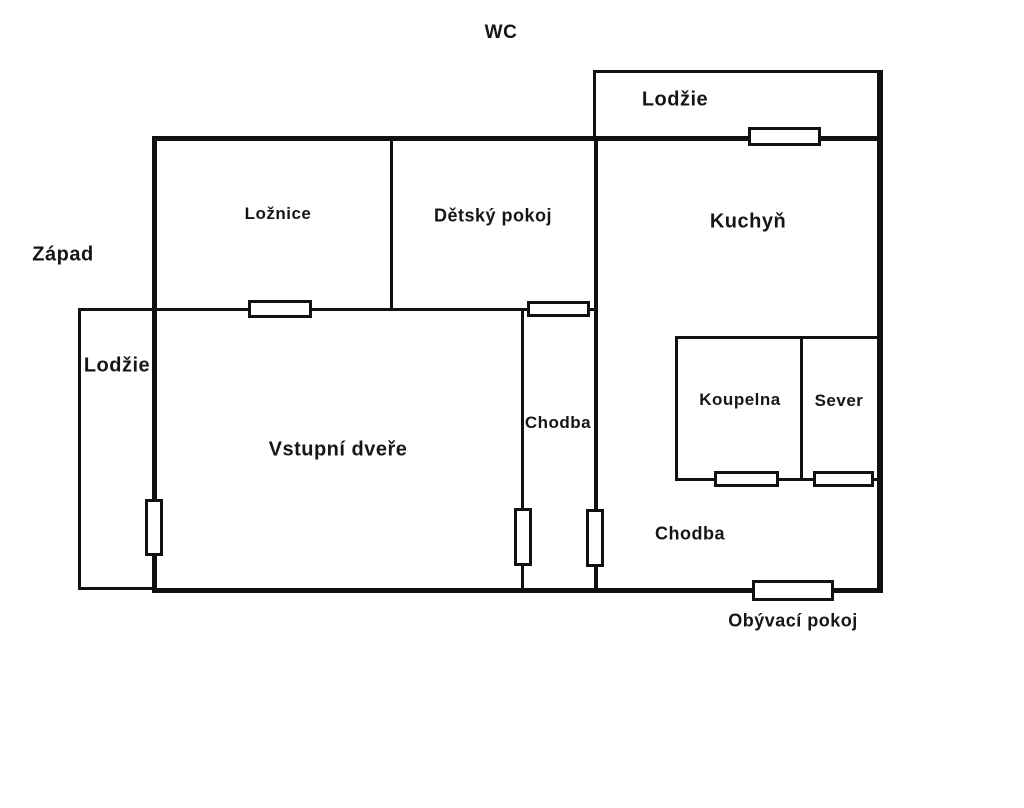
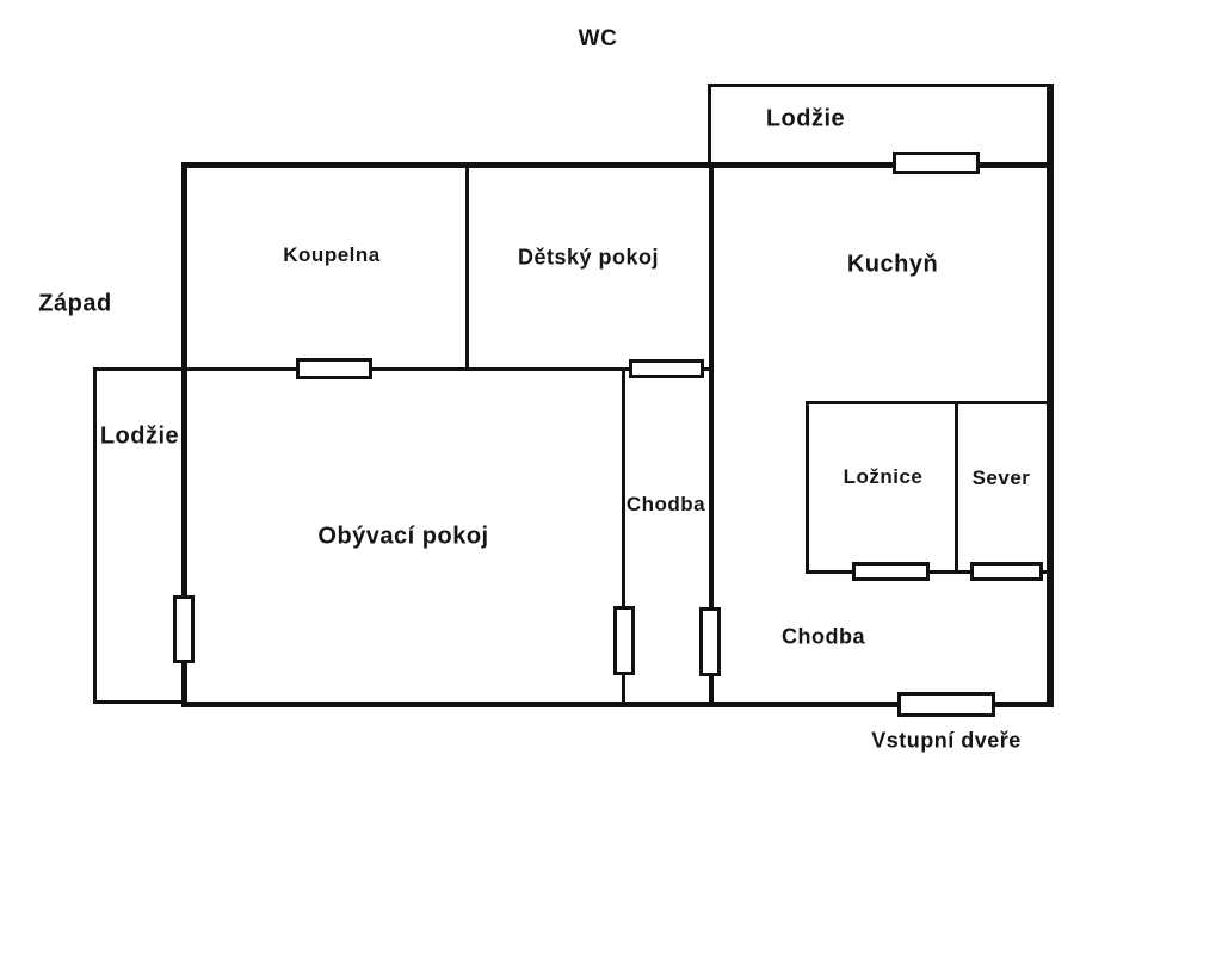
  WC
  Západ
  Lodžie
  Lodžie
- Ložnice
+ Koupelna
  Dětský pokoj
  Kuchyň
- Vstupní dveře
+ Obývací pokoj
  Chodba
- Koupelna
+ Ložnice
  Sever
  Chodba
- Obývací pokoj
+ Vstupní dveře
